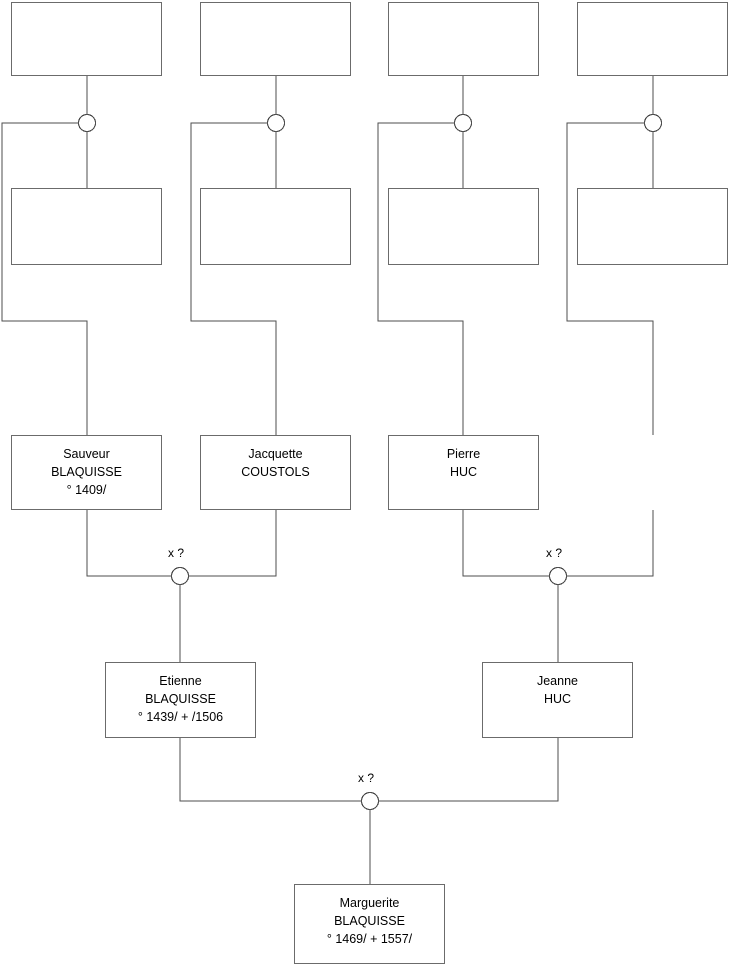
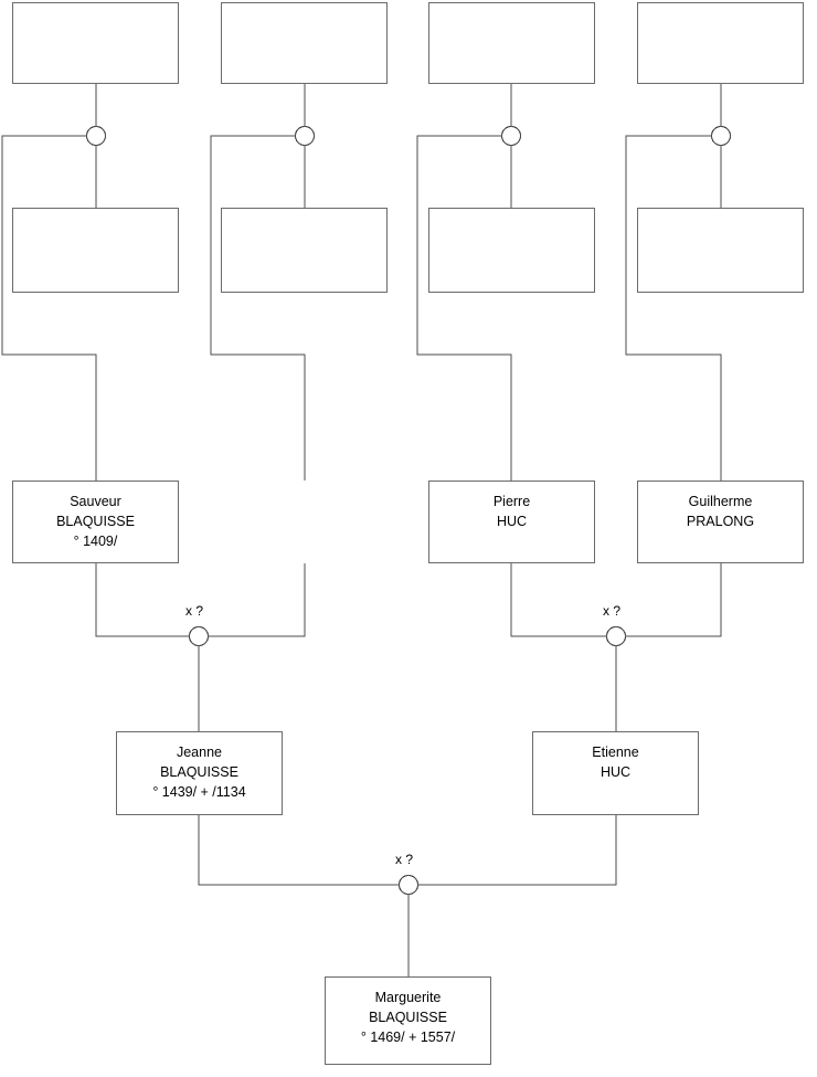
  Sauveur
  BLAQUISSE
  ° 1409/
- Jacquette
- COUSTOLS
  Pierre
  HUC
+ Guilherme
+ PRALONG
- Etienne
+ Jeanne
  BLAQUISSE
- ° 1439/ + /1506
+ ° 1439/ + /1134
- Jeanne
+ Etienne
  HUC
  Marguerite
  BLAQUISSE
  ° 1469/ + 1557/
  x ?
  x ?
  x ?
